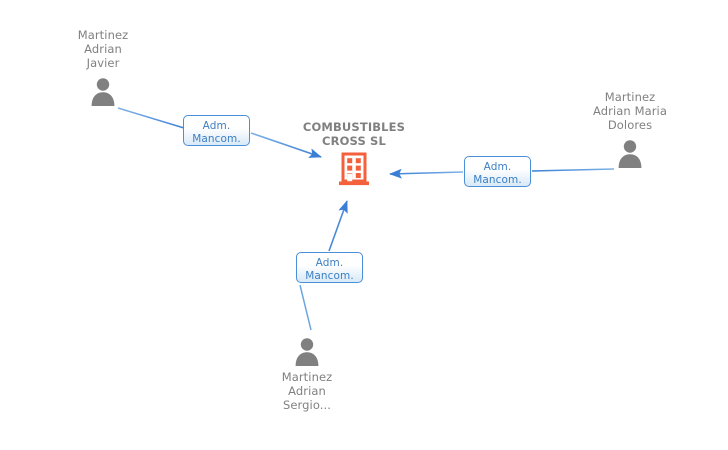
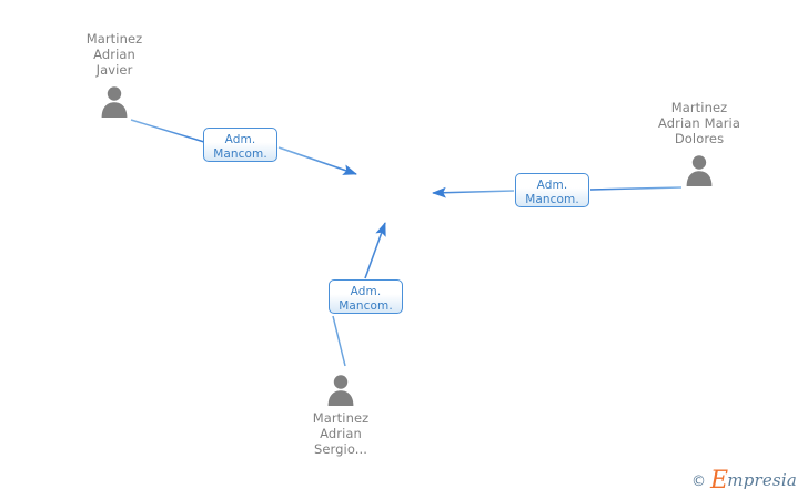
  Martinez
  Adrian
  Javier
  Martinez
  Adrian Maria
  Dolores
  Martinez
  Adrian
  Sergio...
- COMBUSTIBLES
- CROSS SL
  Adm.
  Mancom.
  Adm.
  Mancom.
  Adm.
  Mancom.
+ ©
+ Empresia
